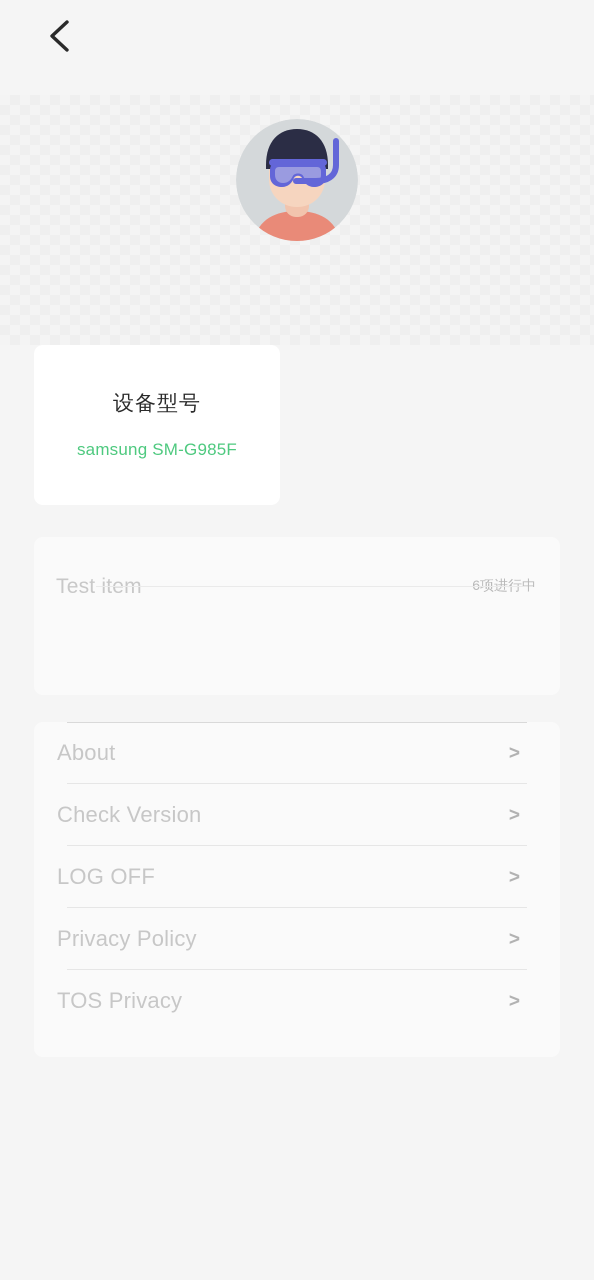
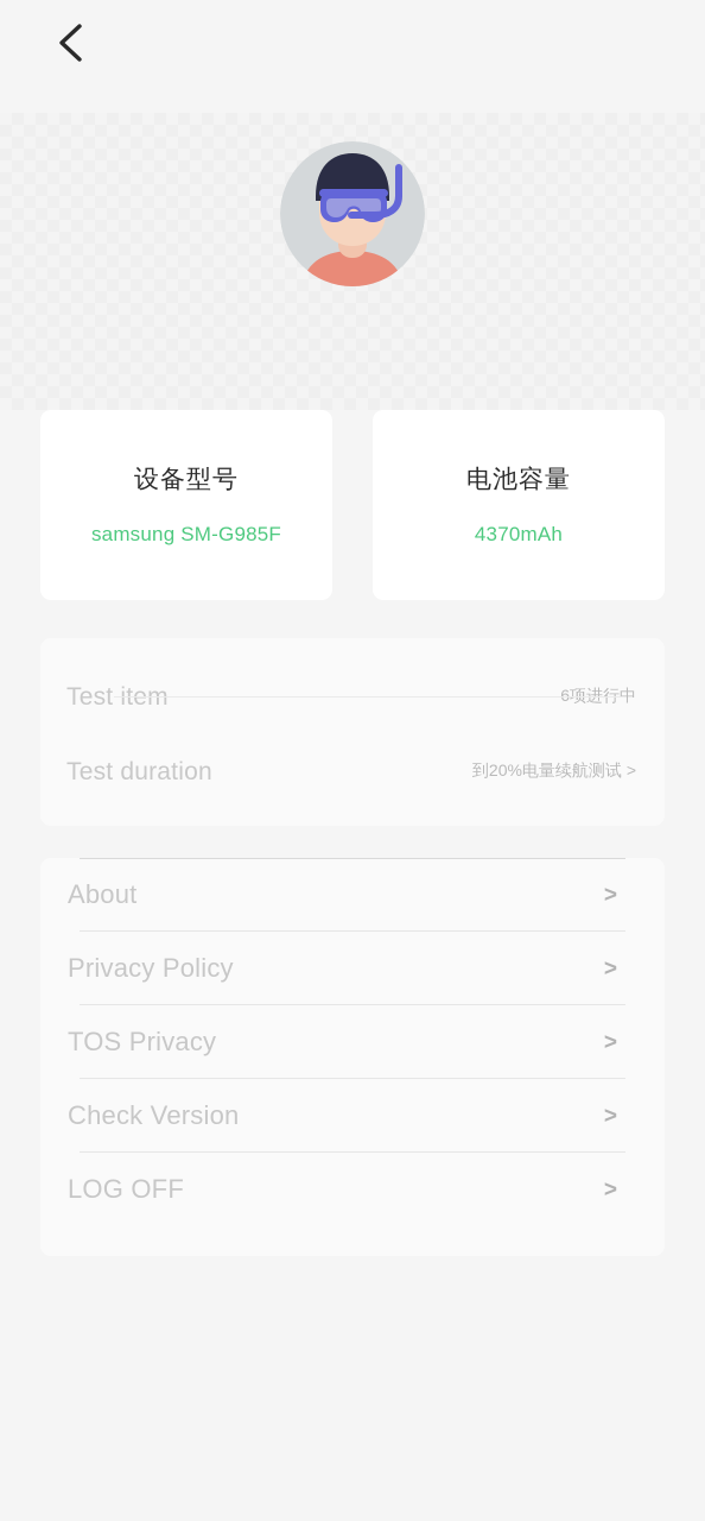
  设备型号
  samsung SM-G985F
+ 电池容量
+ 4370mAh
  6项进行中
+ Test duration
+ 到20%电量续航测试 >
  About
  >
- Check Version
+ Privacy Policy
  >
- LOG OFF
+ TOS Privacy
  >
- Privacy Policy
+ Check Version
  >
- TOS Privacy
+ LOG OFF
  >
